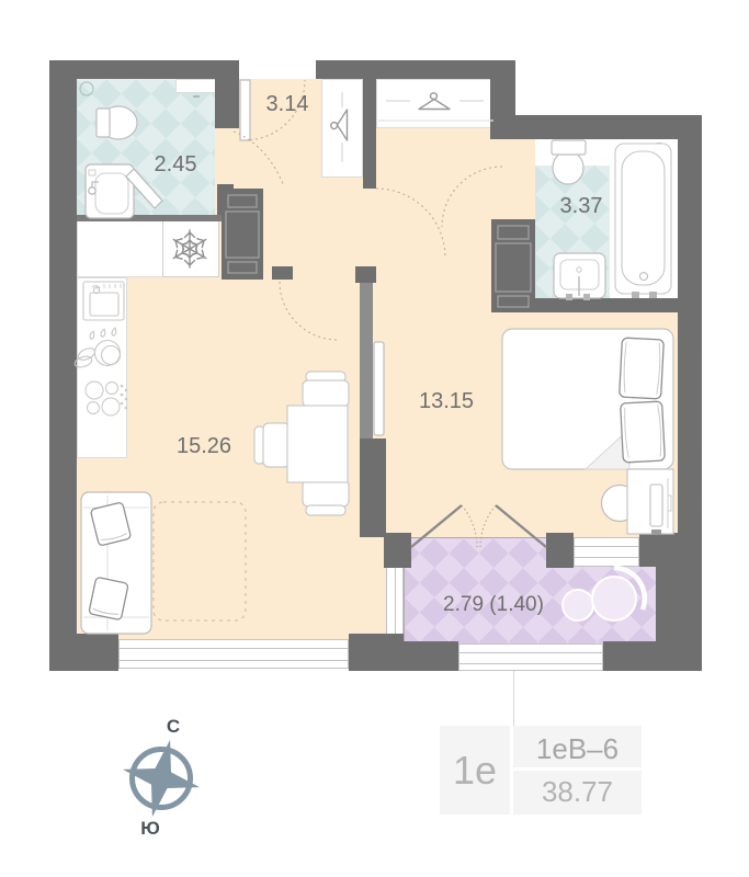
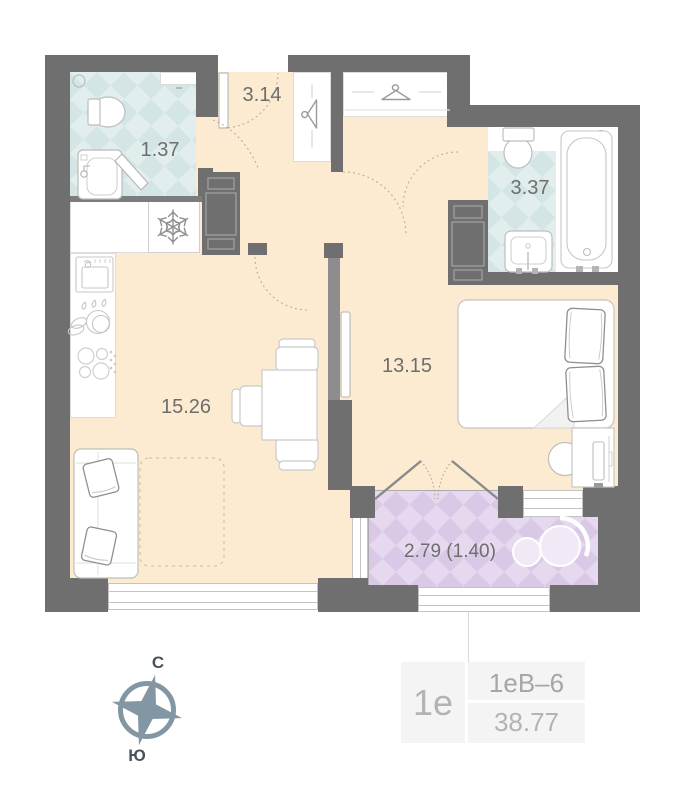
- 2.45
+ 1.37
  3.14
  3.37
  13.15
  15.26
  2.79 (1.40)
  С
  Ю
  1е
  1еВ–6
  38.77
